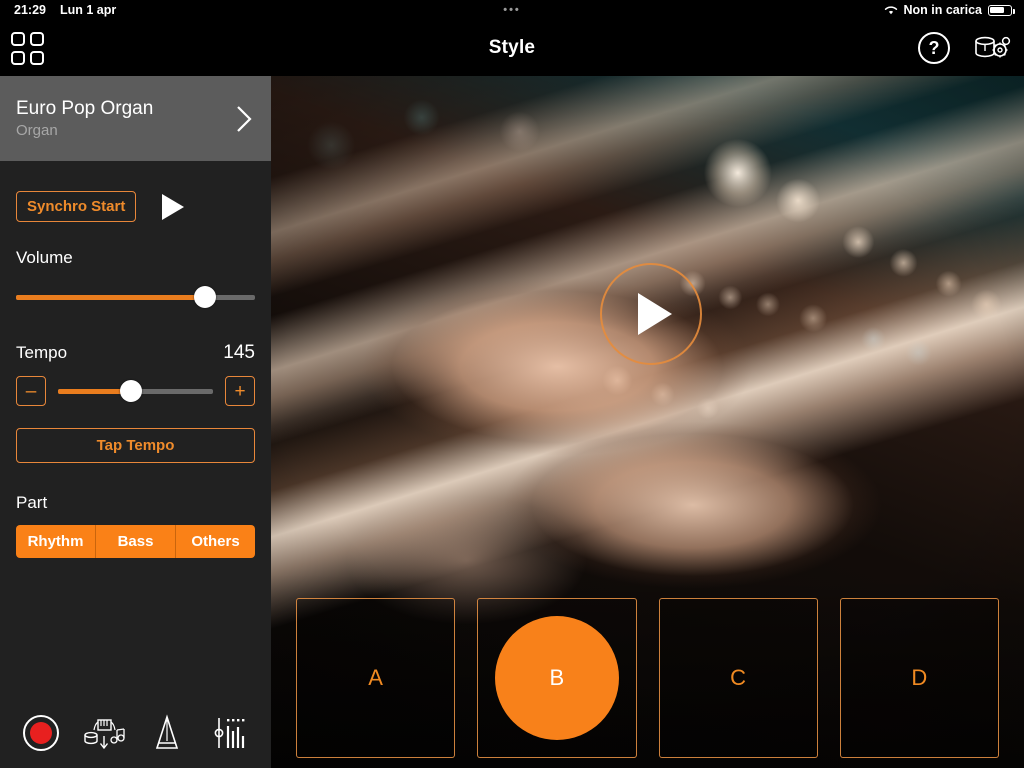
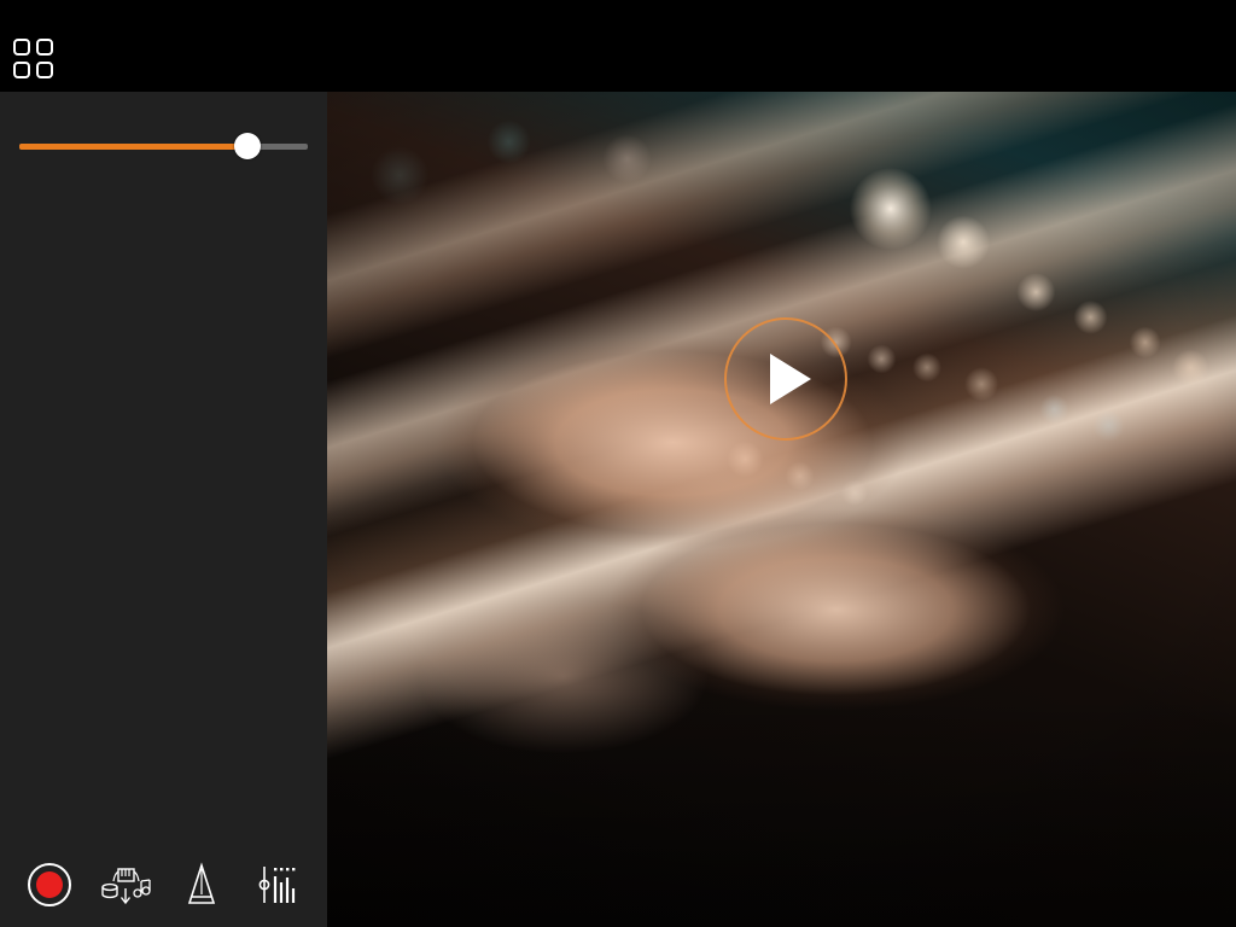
- 21:29
- Lun 1 apr
- •••
- Non in carica
- Style
- ?
- Euro Pop Organ
- Organ
- Synchro Start
- Volume
- Tempo
- 145
- –
- +
- Tap Tempo
- Part
- Rhythm
- Bass
- Others
- A
- B
- C
- D
